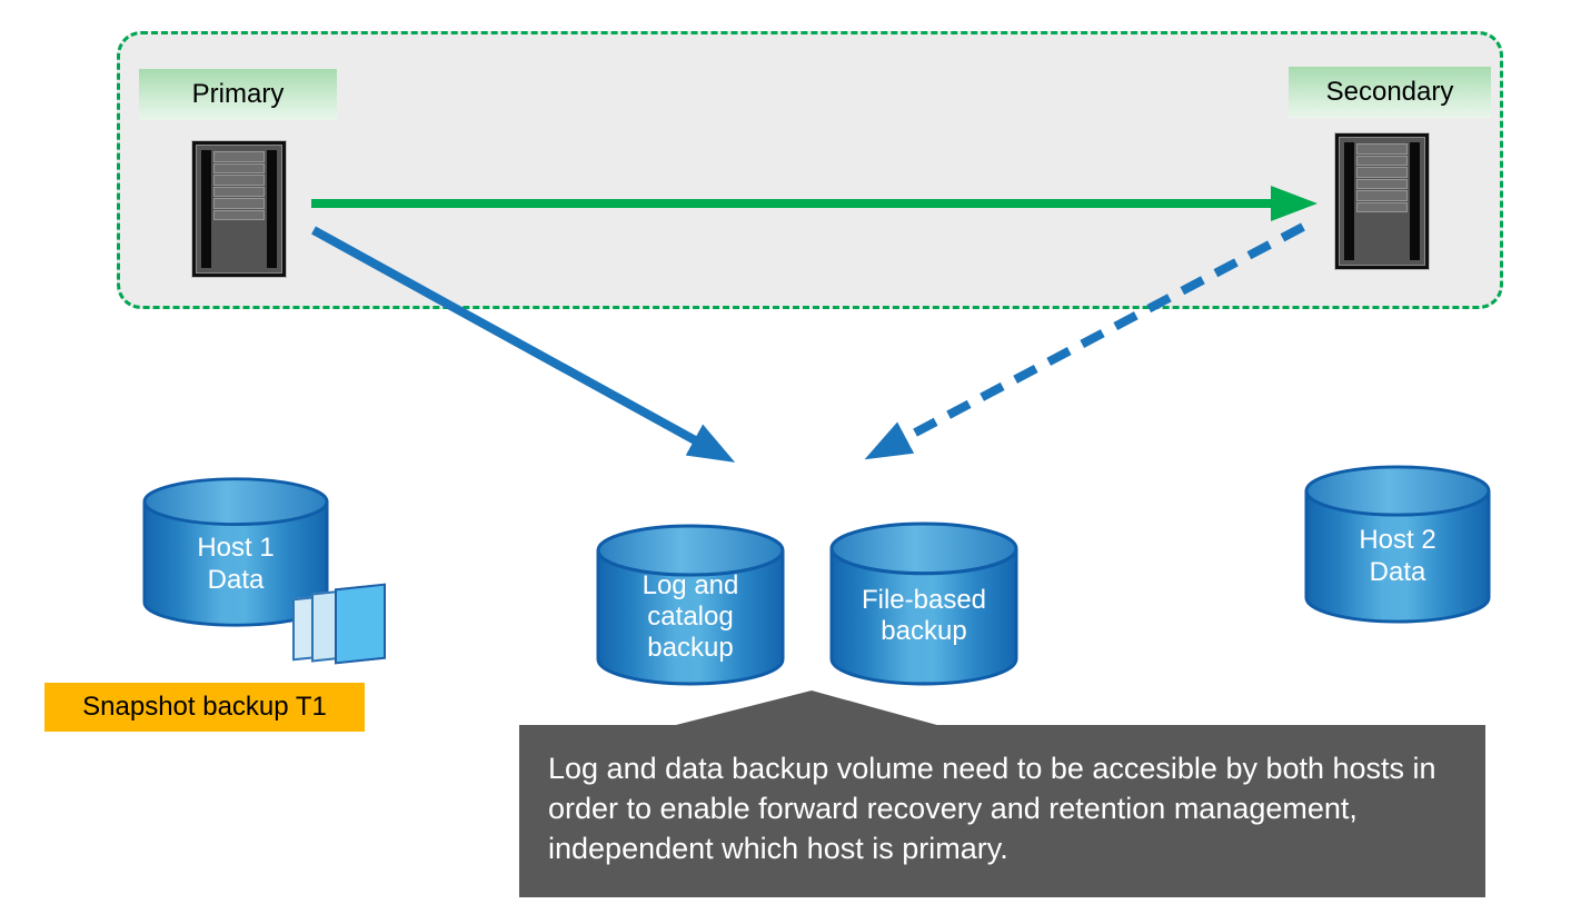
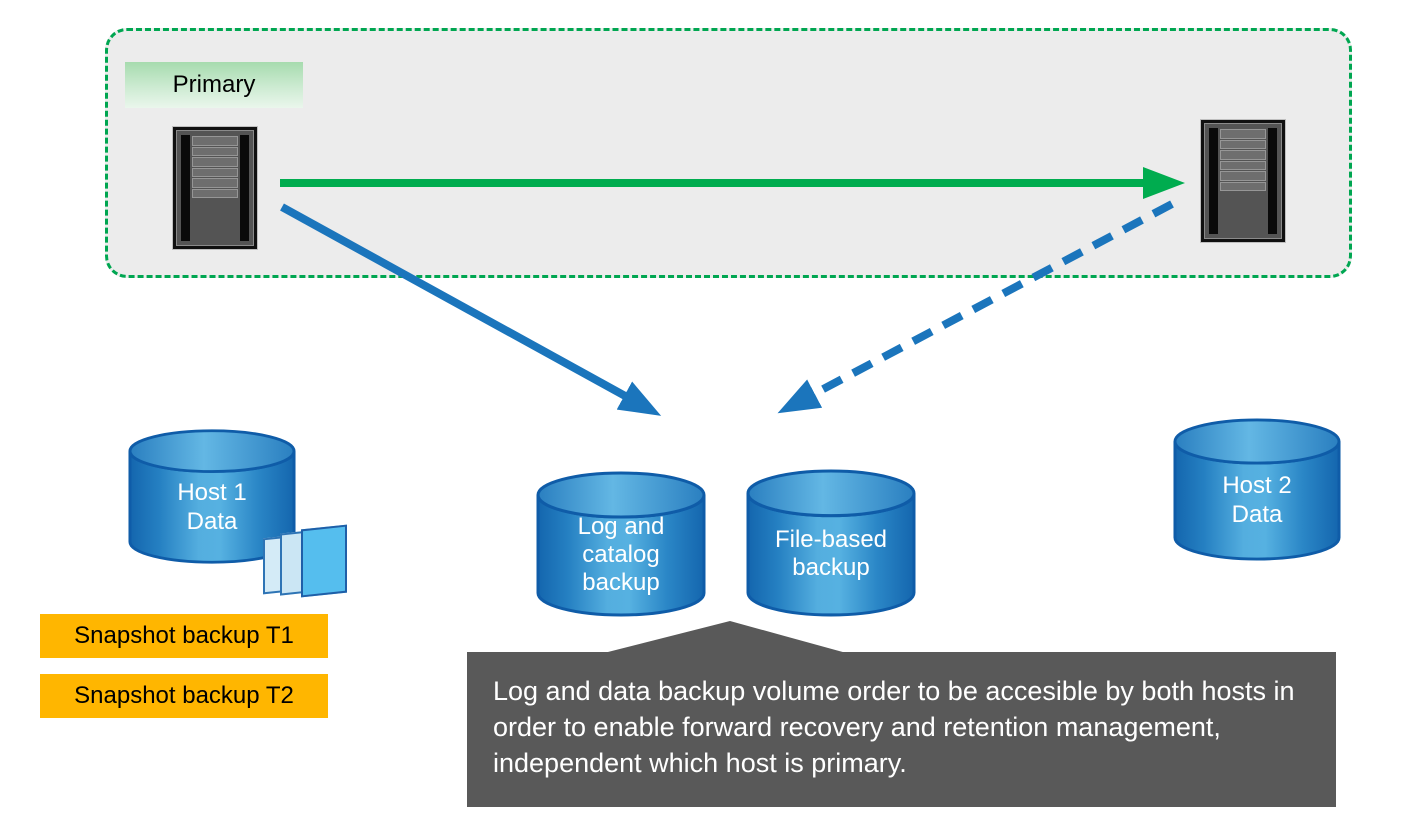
  Primary
- Secondary
  Host 1
  Data
  Log and
  catalog
  backup
  File-based
  backup
  Host 2
  Data
  Snapshot backup T1
+ Snapshot backup T2
- Log and data backup volume need to be accesible by both hosts in order to enable forward recovery and retention management, independent which host is primary.
+ Log and data backup volume order to be accesible by both hosts in order to enable forward recovery and retention management, independent which host is primary.
